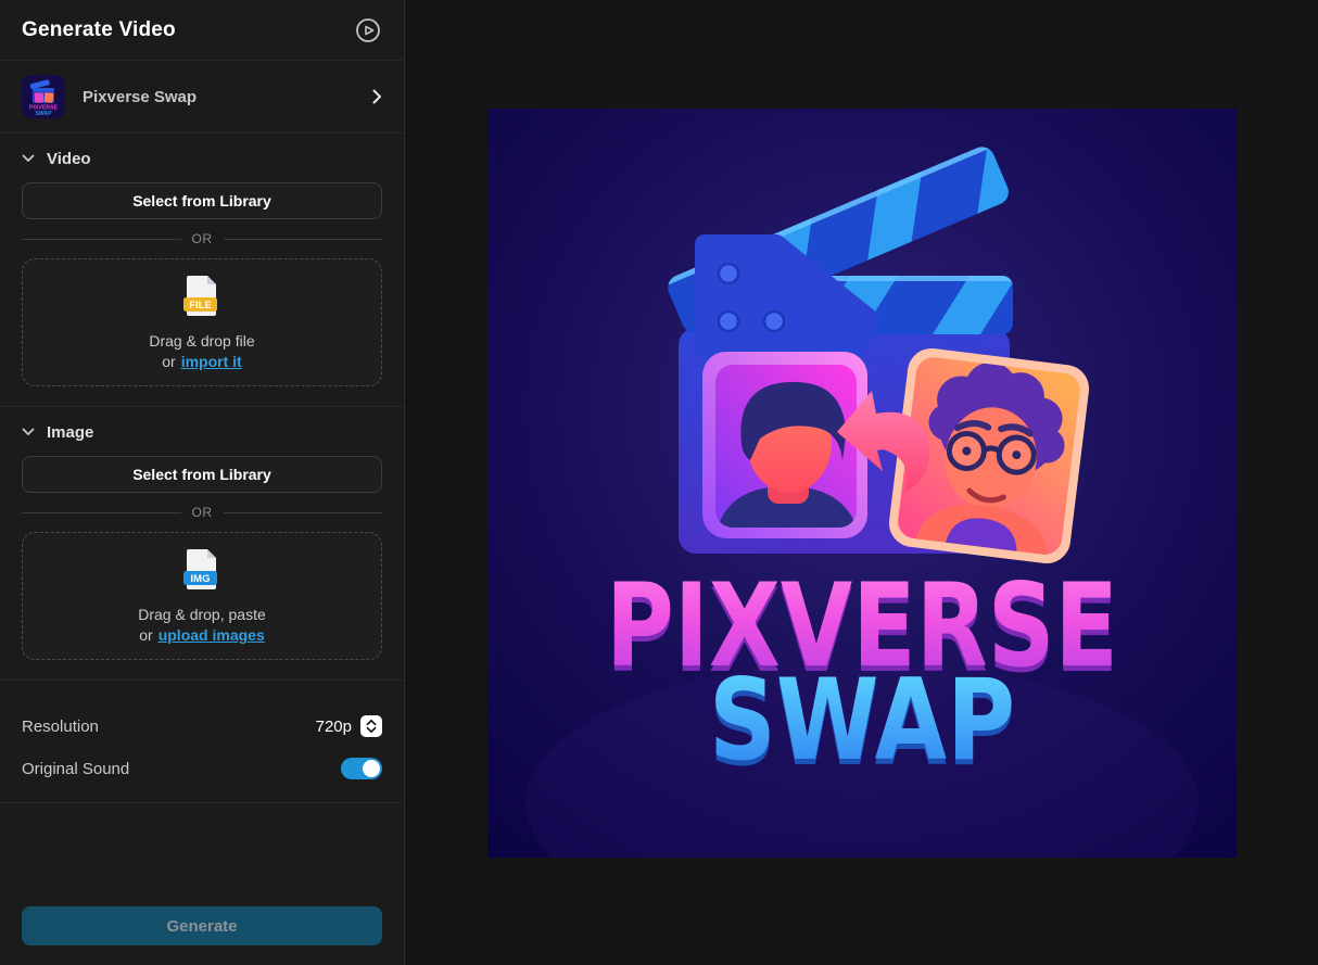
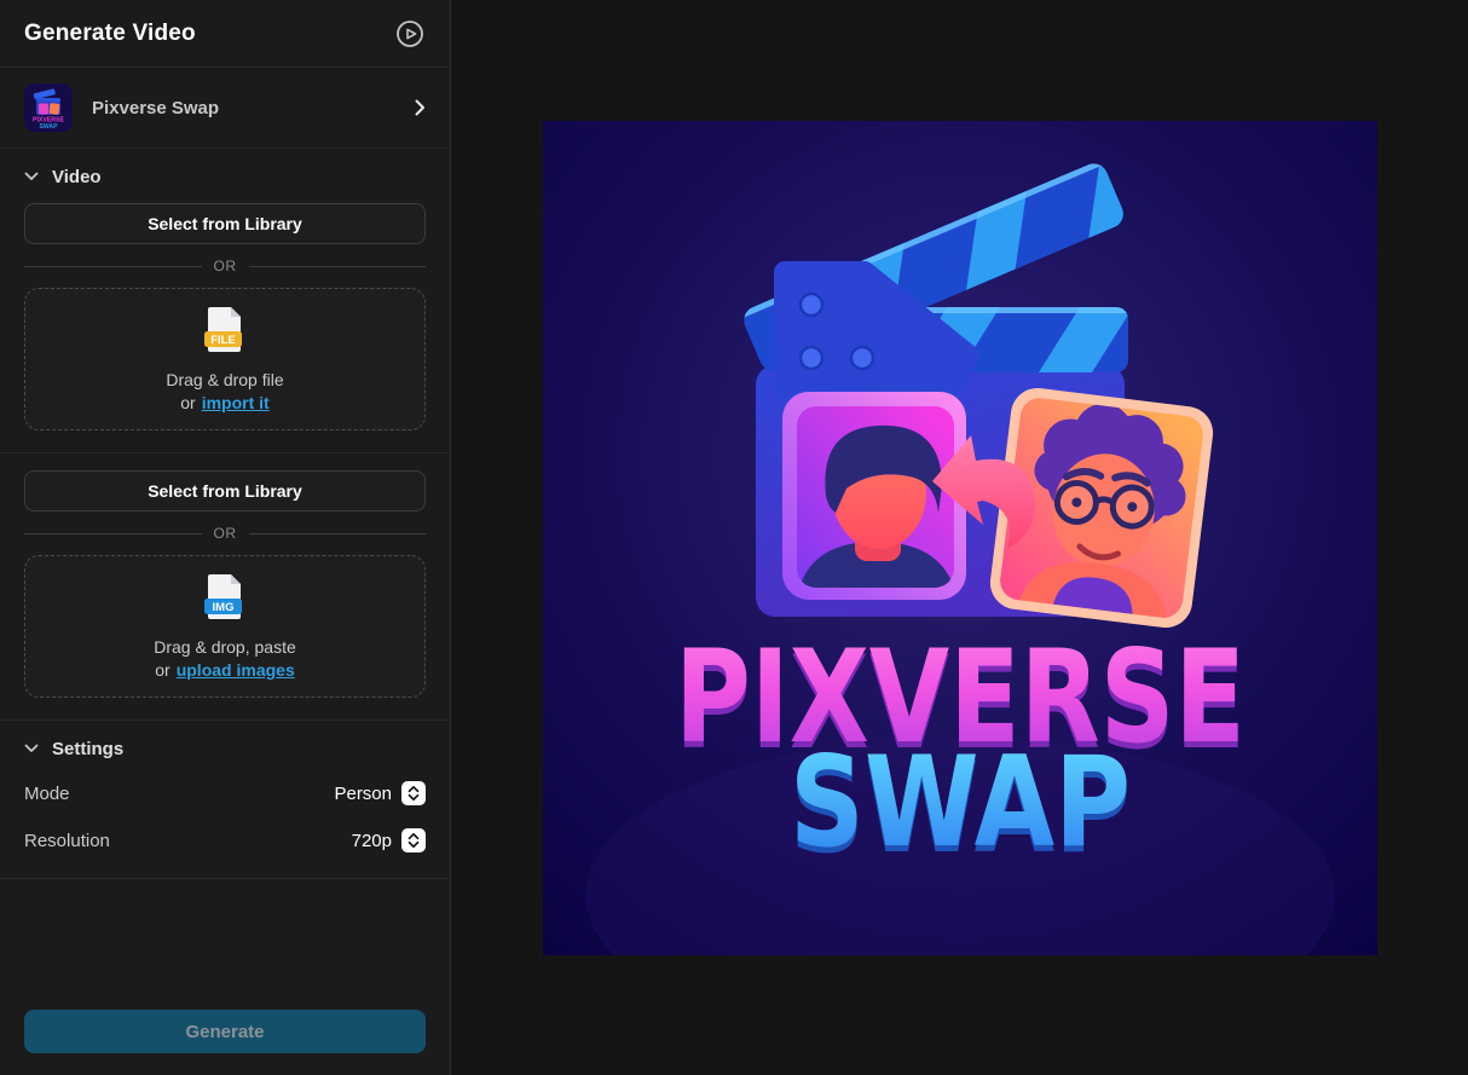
  Generate Video
  Pixverse Swap
  Video
  Select from Library
  OR
  FILE
  Drag & drop file
  or
  import it
- Image
  Select from Library
  OR
  IMG
  Drag & drop, paste
  or
  upload images
+ Settings
+ Mode
+ Person
  Resolution
  720p
- Original Sound
  Generate
  PIXVERSE
  SWAP
